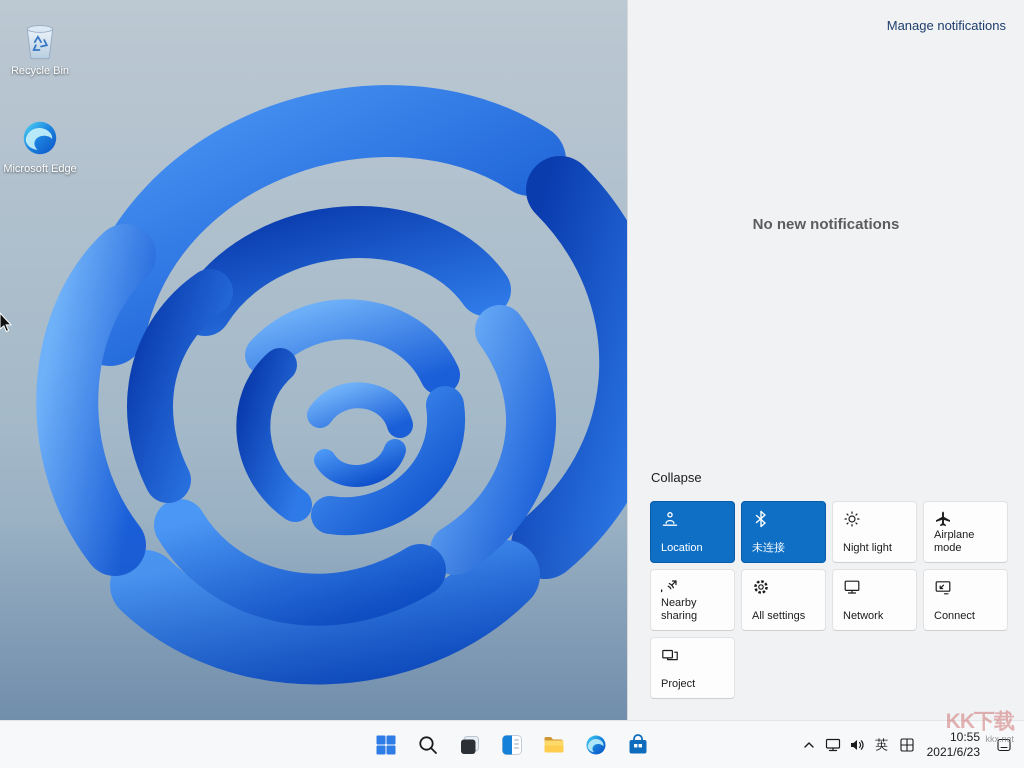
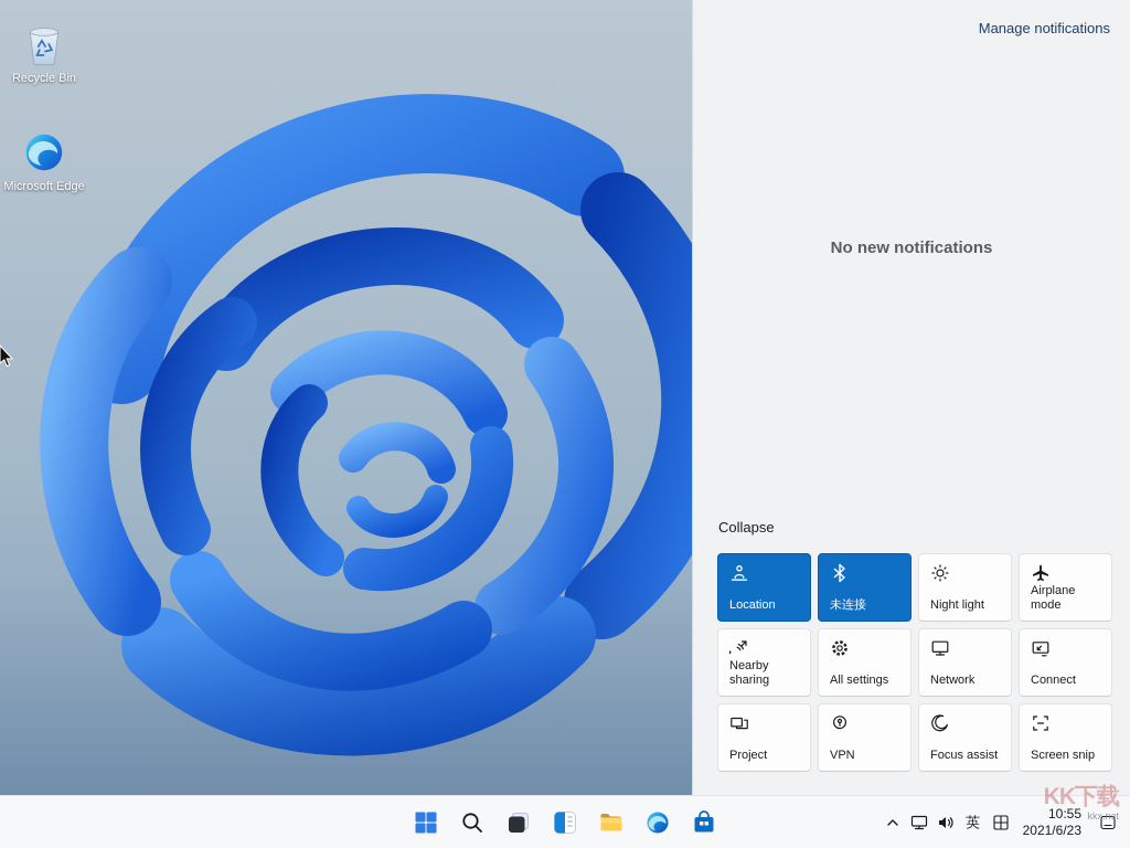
  Recycle Bin
  Microsoft Edge
  Manage notifications
  No new notifications
  Collapse
  Location
  未连接
  Night light
  Airplane mode
  Nearby sharing
  All settings
  Network
  Connect
  Project
+ VPN
+ Focus assist
+ Screen snip
  英
  10:55
  2021/6/23
  KK下载
  kkx.net
